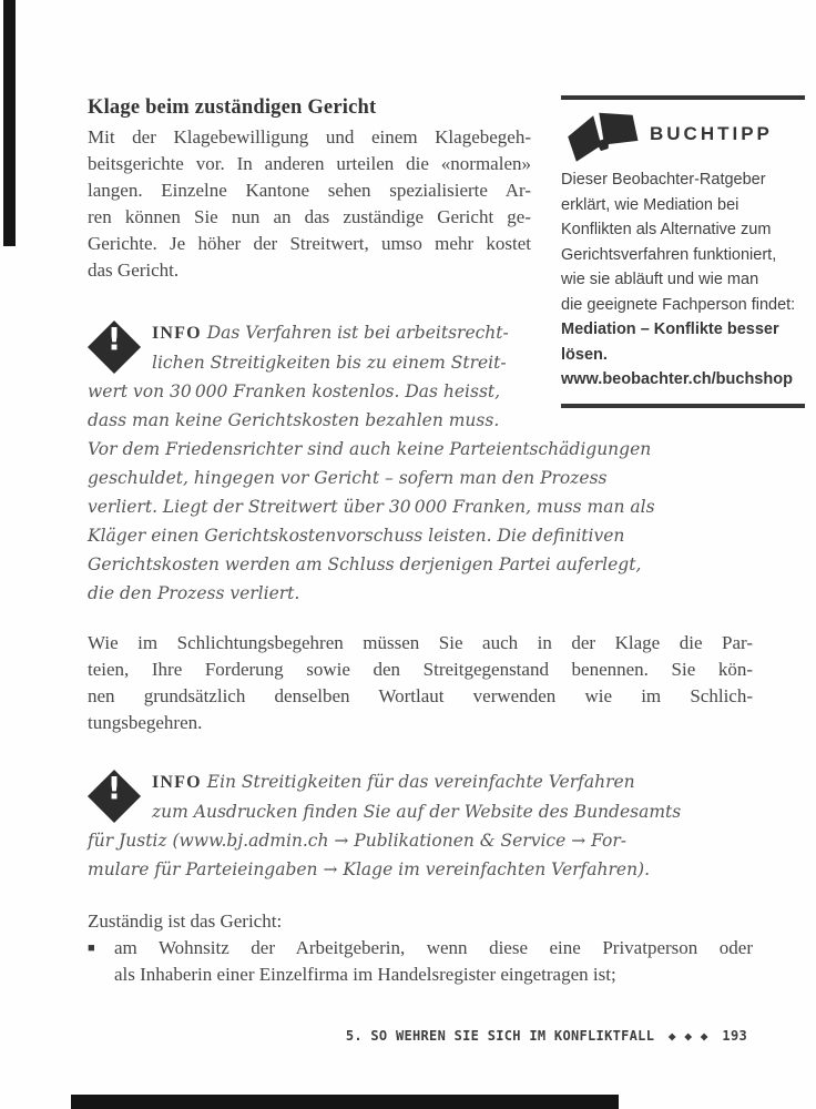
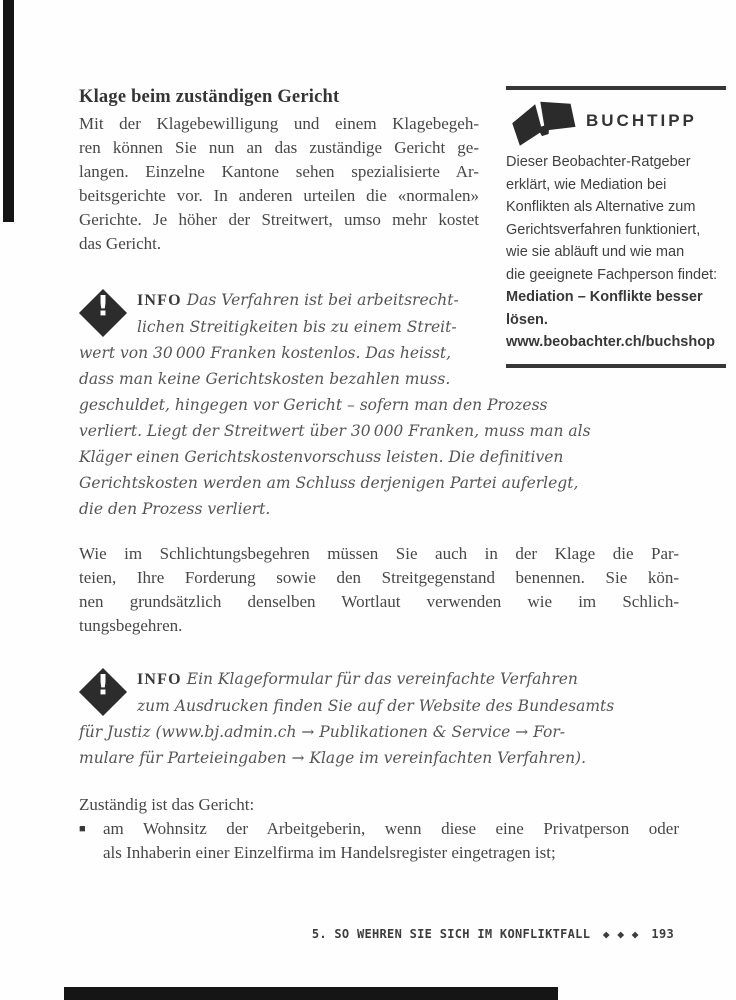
  BUCHTIPP
  Dieser Beobachter-Ratgeber
  erklärt, wie Mediation bei
  Konflikten als Alternative zum
  Gerichtsverfahren funktioniert,
  wie sie abläuft und wie man
  die geeignete Fachperson findet:
  Mediation – Konflikte besser
  lösen.
  www.beobachter.ch/buchshop
  Klage beim zuständigen Gericht
  Mit der Klagebewilligung und einem Klagebegeh-
- beitsgerichte vor. In anderen urteilen die «normalen»
+ ren können Sie nun an das zuständige Gericht ge-
  langen. Einzelne Kantone sehen spezialisierte Ar-
- ren können Sie nun an das zuständige Gericht ge-
+ beitsgerichte vor. In anderen urteilen die «normalen»
  Gerichte. Je höher der Streitwert, umso mehr kostet
  das Gericht.
  !
  INFO Das Verfahren ist bei arbeitsrecht-
  lichen Streitigkeiten bis zu einem Streit-
  wert von 30 000 Franken kostenlos. Das heisst,
  dass man keine Gerichtskosten bezahlen muss.
- Vor dem Friedensrichter sind auch keine Parteientschädigungen
  geschuldet, hingegen vor Gericht – sofern man den Prozess
  verliert. Liegt der Streitwert über 30 000 Franken, muss man als
  Kläger einen Gerichtskostenvorschuss leisten. Die definitiven
  Gerichtskosten werden am Schluss derjenigen Partei auferlegt,
  die den Prozess verliert.
  Wie im Schlichtungsbegehren müssen Sie auch in der Klage die Par-
  teien, Ihre Forderung sowie den Streitgegenstand benennen. Sie kön-
  nen grundsätzlich denselben Wortlaut verwenden wie im Schlich-
  tungsbegehren.
  !
- INFO Ein Streitigkeiten für das vereinfachte Verfahren
+ INFO Ein Klageformular für das vereinfachte Verfahren
  zum Ausdrucken finden Sie auf der Website des Bundesamts
  für Justiz (www.bj.admin.ch → Publikationen & Service → For-
  mulare für Parteieingaben → Klage im vereinfachten Verfahren).
  Zuständig ist das Gericht:
  ■
  am Wohnsitz der Arbeitgeberin, wenn diese eine Privatperson oder
  als Inhaberin einer Einzelfirma im Handelsregister eingetragen ist;
  5. SO WEHREN SIE SICH IM KONFLIKTFALL ◆ ◆ ◆ 193
